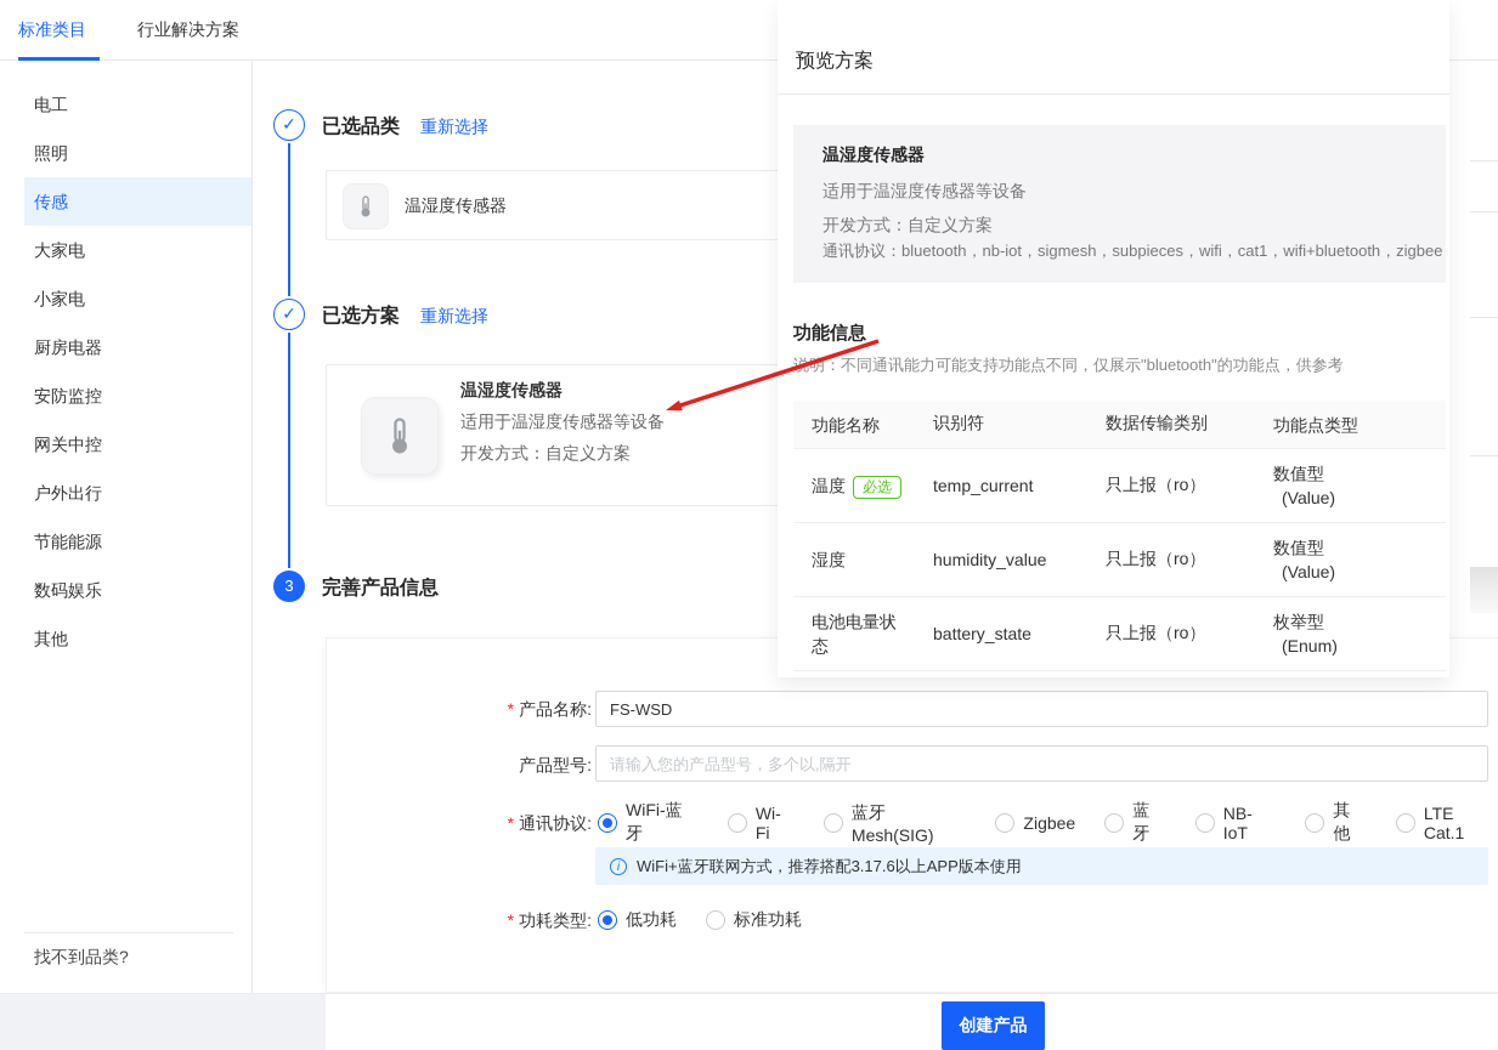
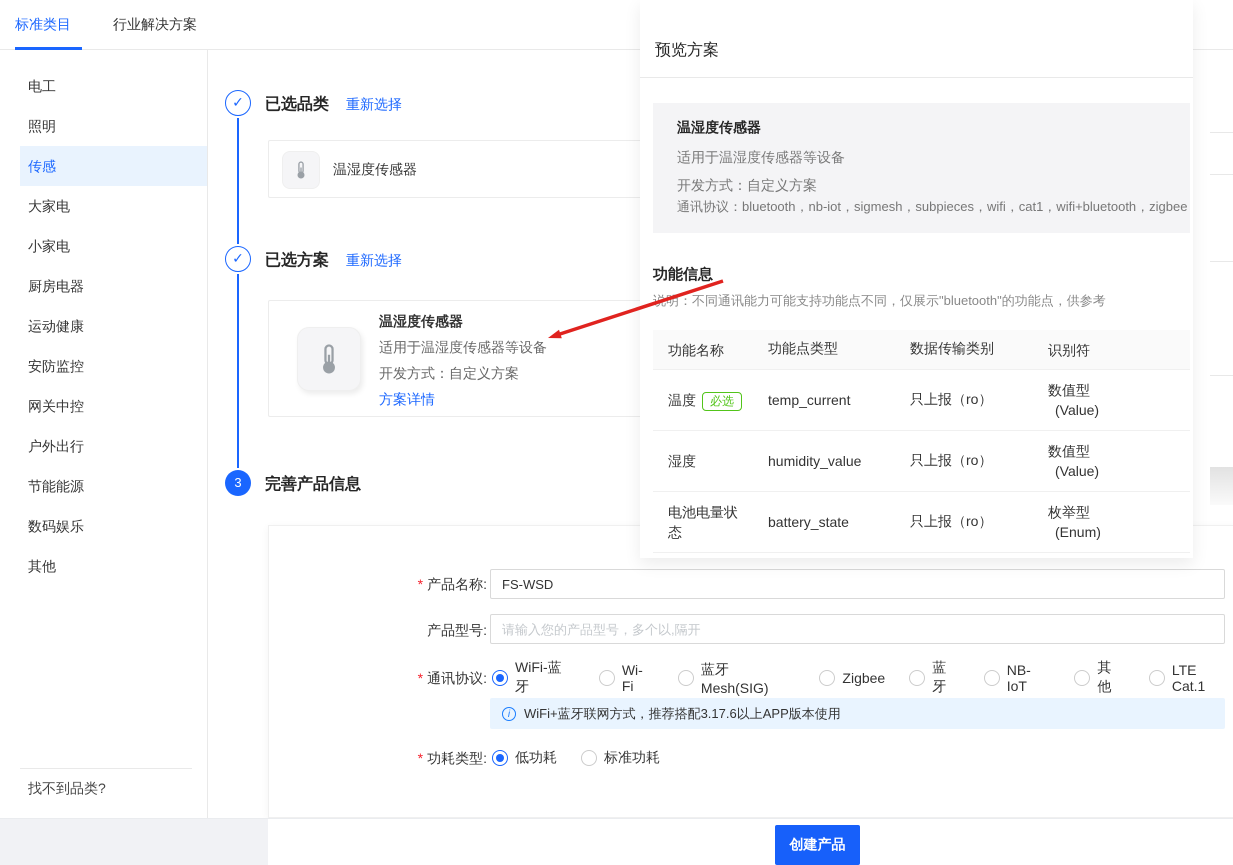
  标准类目
  行业解决方案
  电工
  照明
  传感
  大家电
  小家电
  厨房电器
+ 运动健康
  安防监控
  网关中控
  户外出行
  节能能源
  数码娱乐
  其他
  找不到品类?
  ✓
  已选品类
  重新选择
  温湿度传感器
  ✓
  已选方案
  重新选择
  温湿度传感器
  适用于温湿度传感器等设备
  开发方式：自定义方案
+ 方案详情
  3
  完善产品信息
  产品名称:
  FS-WSD
  产品型号:
  请输入您的产品型号，多个以,隔开
  通讯协议:
  WiFi-蓝牙
  Wi-Fi
  蓝牙Mesh(SIG)
  Zigbee
  蓝牙
  NB-IoT
  其他
  LTE Cat.1
  i
  WiFi+蓝牙联网方式，推荐搭配3.17.6以上APP版本使用
  功耗类型:
  低功耗
  标准功耗
  创建产品
  预览方案
  温湿度传感器
  适用于温湿度传感器等设备
  开发方式：自定义方案
  通讯协议：bluetooth，nb-iot，sigmesh，subpieces，wifi，cat1，wifi+bluetooth，zig
  功能信息
  明：不同通讯能力可能支持功能点不同，仅展示"bluetooth"的功能点，供参考
  功能名称
- 识别符
+ 功能点类型
  数据传输类别
- 功能点类型
+ 识别符
  温度 必选
  temp_current
  只上报（ro）
  数值型
  (Value)
  湿度
  humidity_value
  只上报（ro）
  数值型
  (Value)
  电池电量状态
  battery_state
  只上报（ro）
  枚举型
  (Enum)
